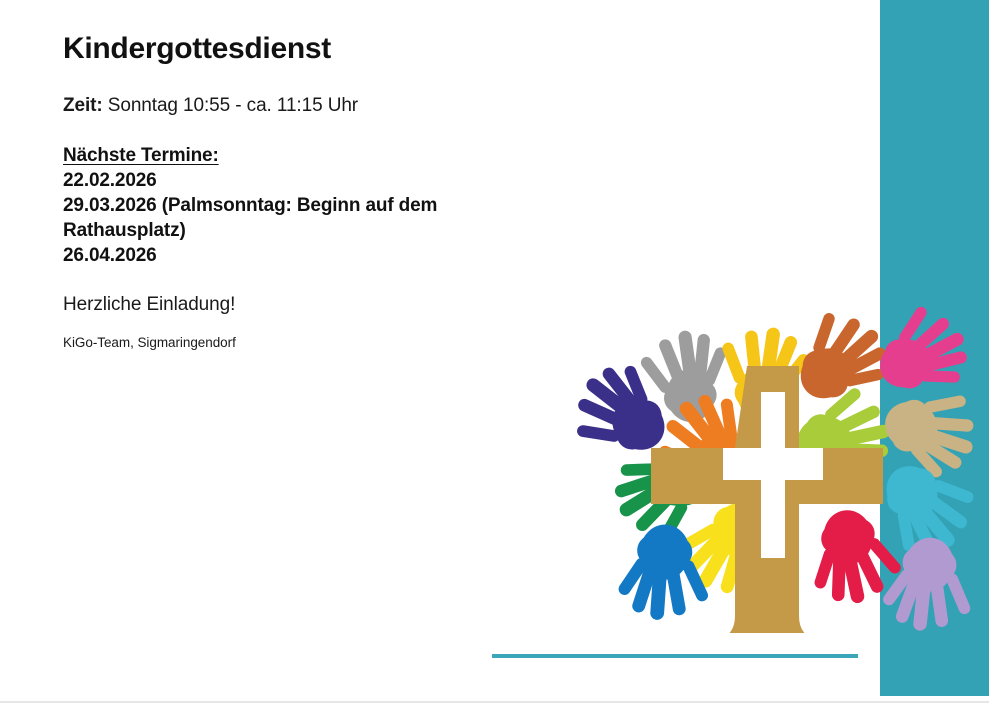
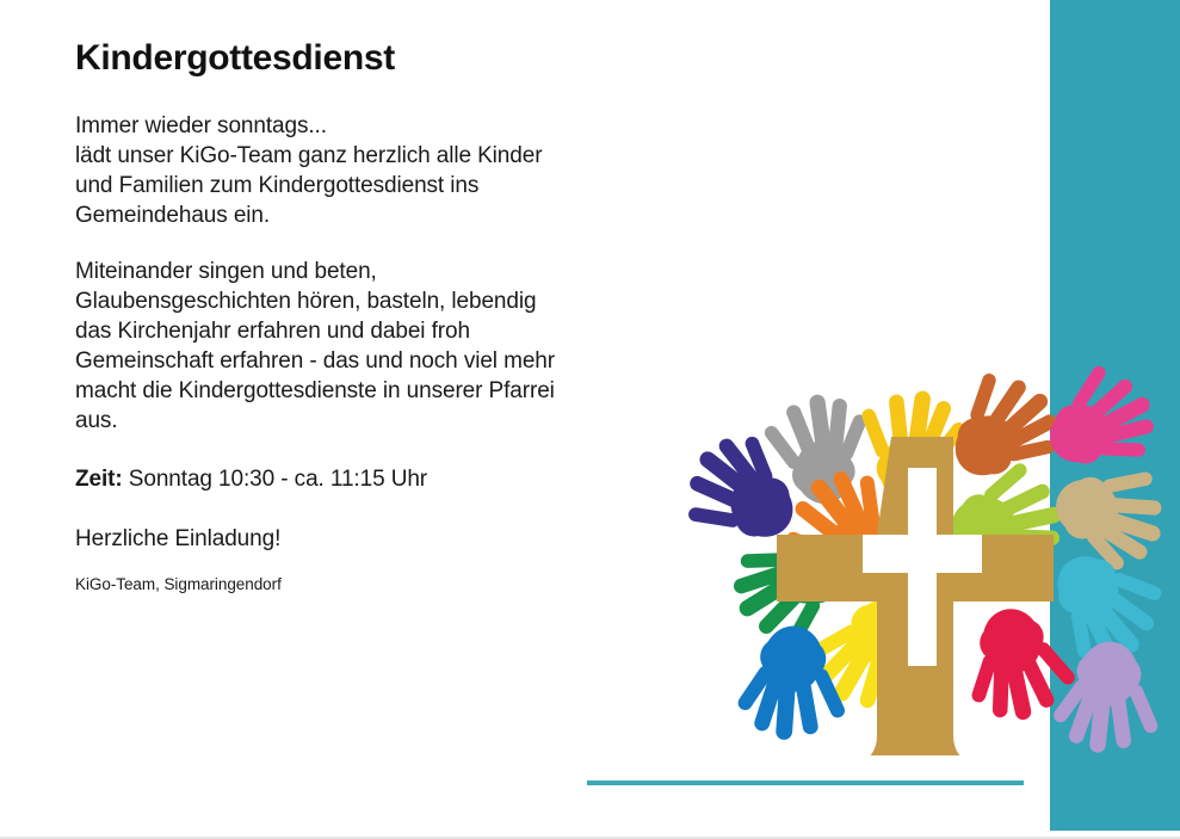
  Kindergottesdienst
+ Immer wieder sonntags...
+ lädt unser KiGo-Team ganz herzlich alle Kinder
+ und Familien zum Kindergottesdienst ins
+ Gemeindehaus ein.
+ Miteinander singen und beten,
+ Glaubensgeschichten hören, basteln, lebendig
+ das Kirchenjahr erfahren und dabei froh
+ Gemeinschaft erfahren - das und noch viel mehr
+ macht die Kindergottesdienste in unserer Pfarrei
+ aus.
- Zeit: Sonntag 10:55 - ca. 11:15 Uhr
+ Zeit: Sonntag 10:30 - ca. 11:15 Uhr
- Nächste Termine:
- 22.02.2026
- 29.03.2026 (Palmsonntag: Beginn auf dem
- Rathausplatz)
- 26.04.2026
  Herzliche Einladung!
  KiGo-Team, Sigmaringendorf
